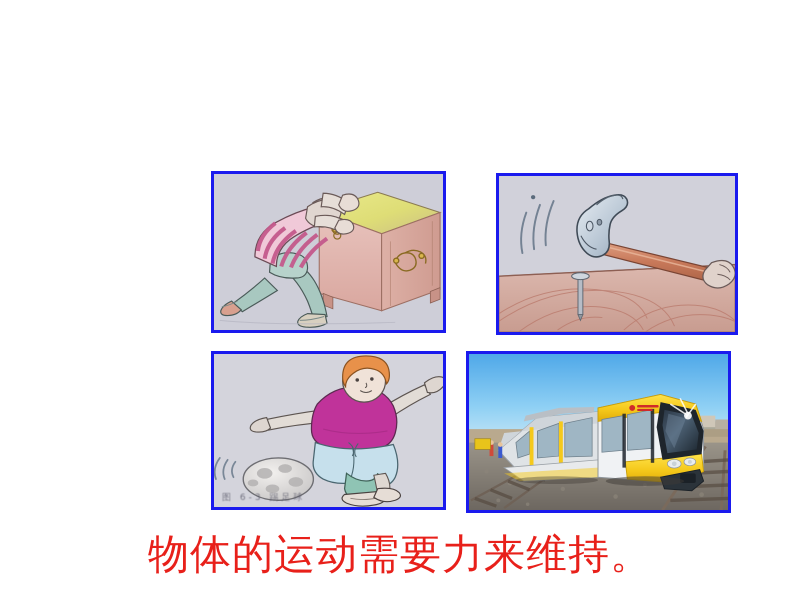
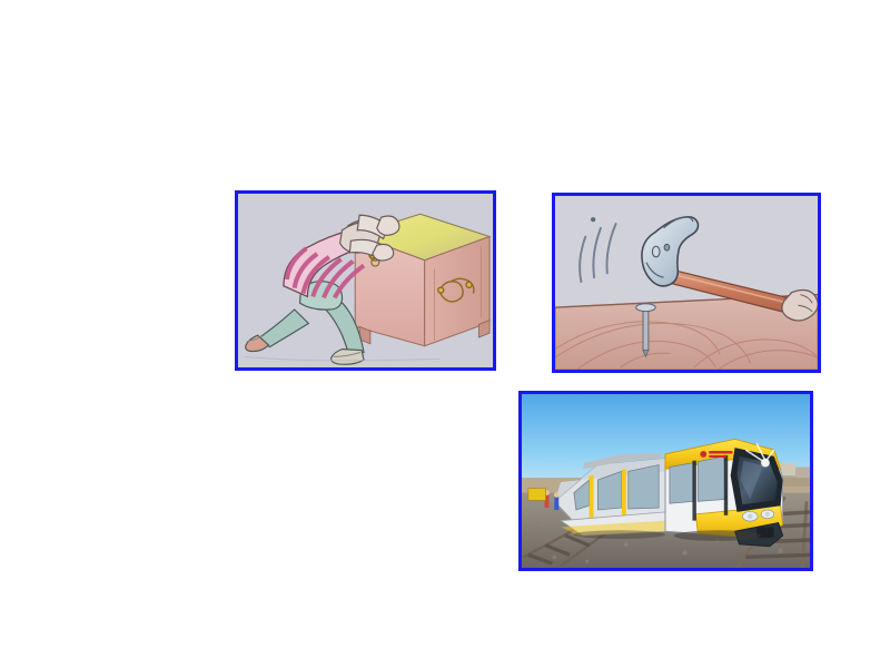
- 图 6-3 踢足球
- 物体的运动需要力来维持。
